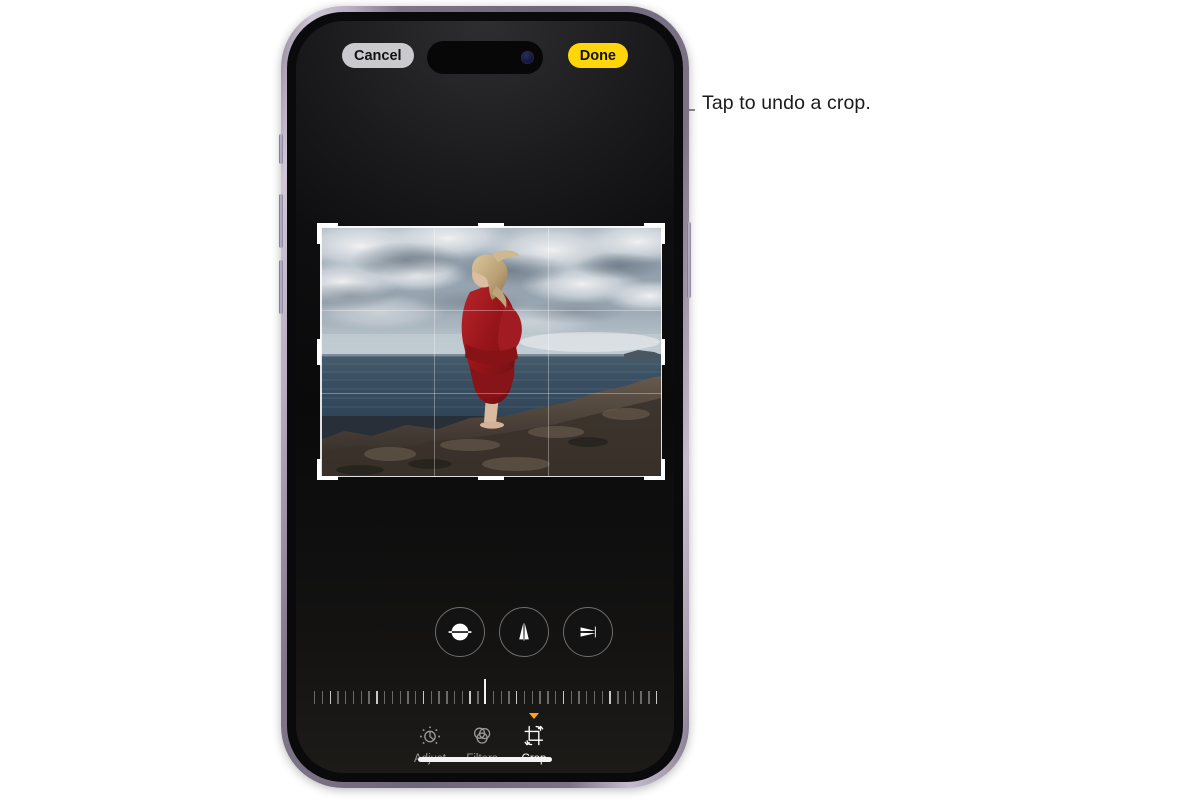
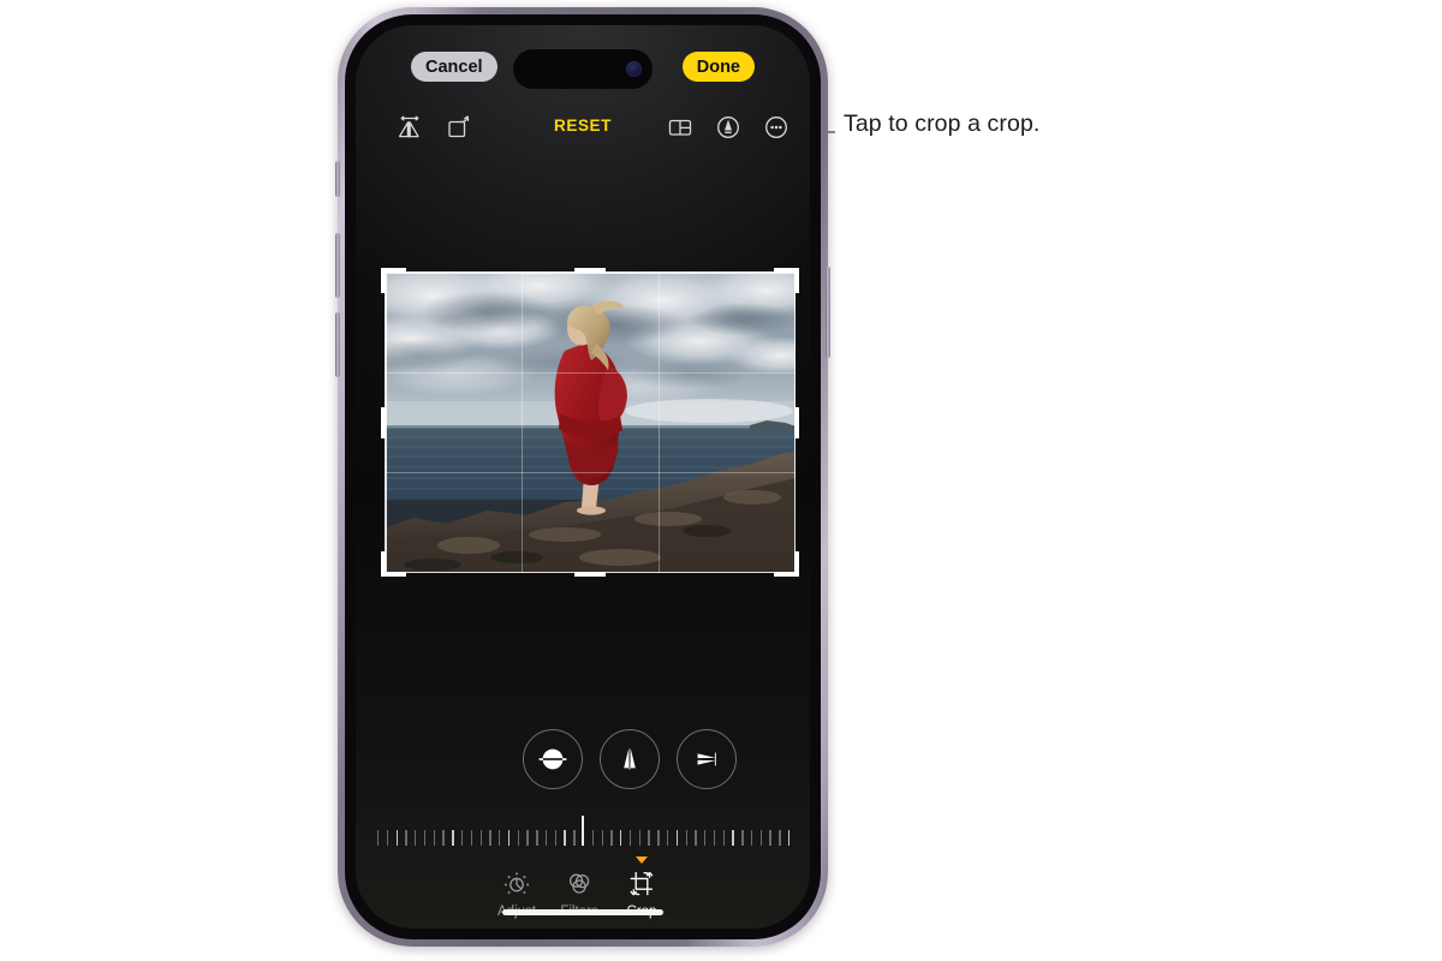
- Tap to undo a crop.
+ Tap to crop a crop.
  Cancel
  Done
+ RESET
